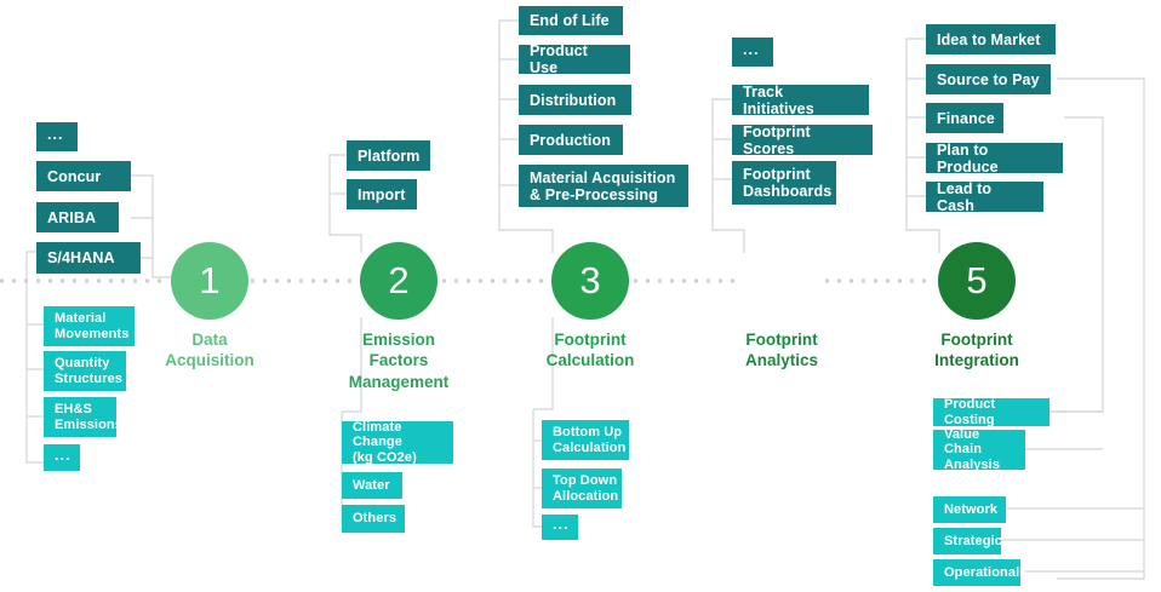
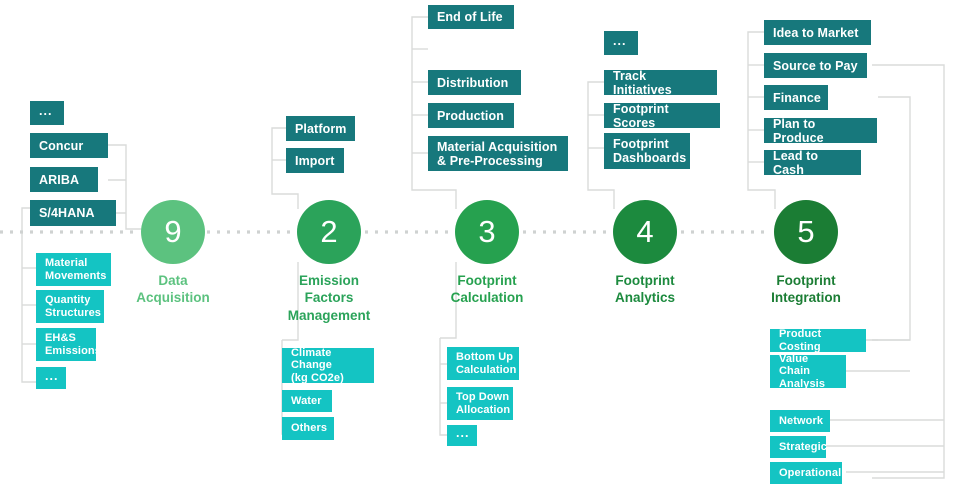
  ...
  Concur
  ARIBA
  S/4HANA
  Material
  Movements
  Quantity
  Structures
  EH&S
  Emissions
  ...
- 1
+ 9
  Data
  Acquisition
  Platform
  Import
  Climate Change
  (kg CO2e)
  Water
  Others
  2
  Emission
  Factors
  Management
  End of Life
- Product Use
  Distribution
  Production
  Material Acquisition
  & Pre-Processing
  Bottom Up
  Calculation
  Top Down
  Allocation
  ...
  3
  Footprint
  Calculation
  ...
  Track Initiatives
  Footprint Scores
  Footprint
  Dashboards
+ 4
  Footprint
  Analytics
  Idea to Market
  Source to Pay
  Finance
  Plan to Produce
  Lead to Cash
  Product Costing
  Value Chain
  Analysis
  Network
  Strategic
  Operational
  5
  Footprint
  Integration
